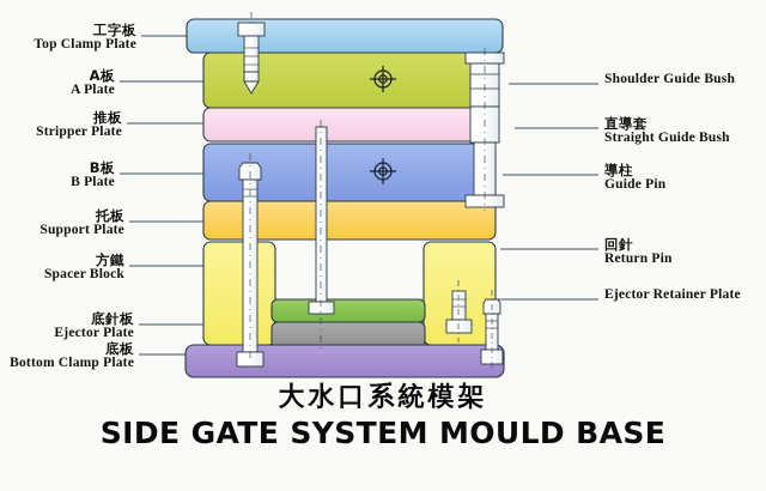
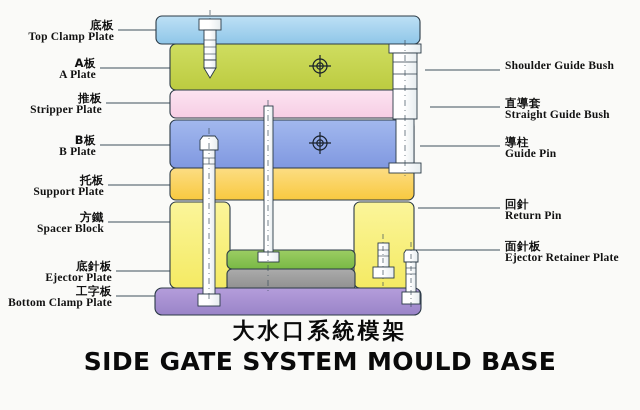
- 工字板
+ 底板
  Top Clamp Plate
  A板
  A Plate
  推板
  Stripper Plate
  B板
  B Plate
  托板
  Support Plate
  方鐵
  Spacer Block
  底針板
  Ejector Plate
- 底板
+ 工字板
  Bottom Clamp Plate
  Shoulder Guide Bush
  直導套
  Straight Guide Bush
  導柱
  Guide Pin
  回針
  Return Pin
+ 面針板
  Ejector Retainer Plate
  大水口系統模架
  SIDE GATE SYSTEM MOULD BASE
